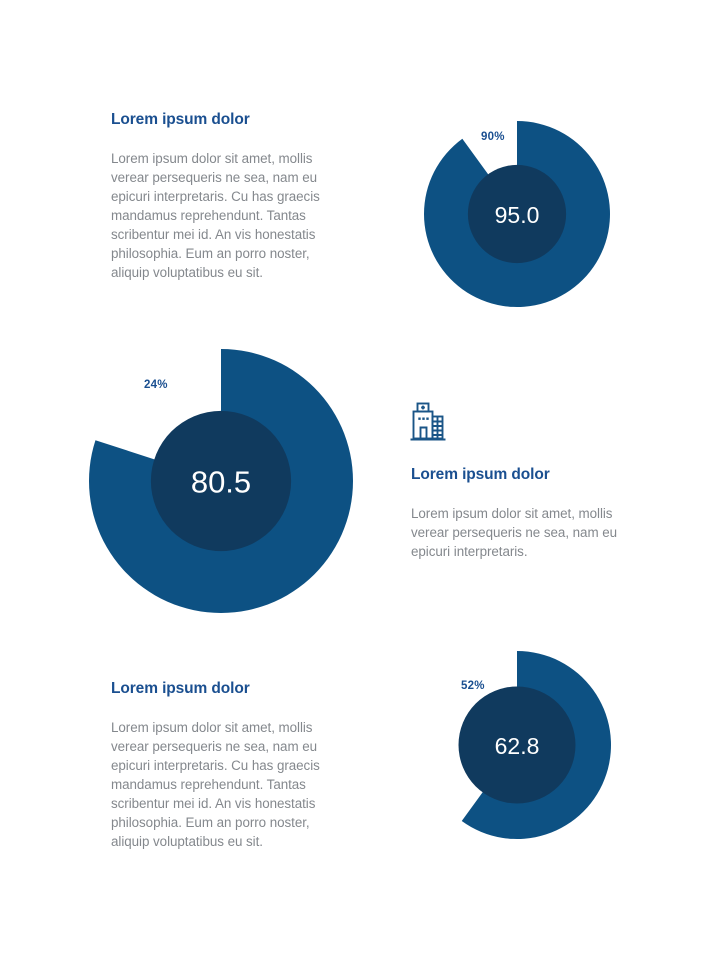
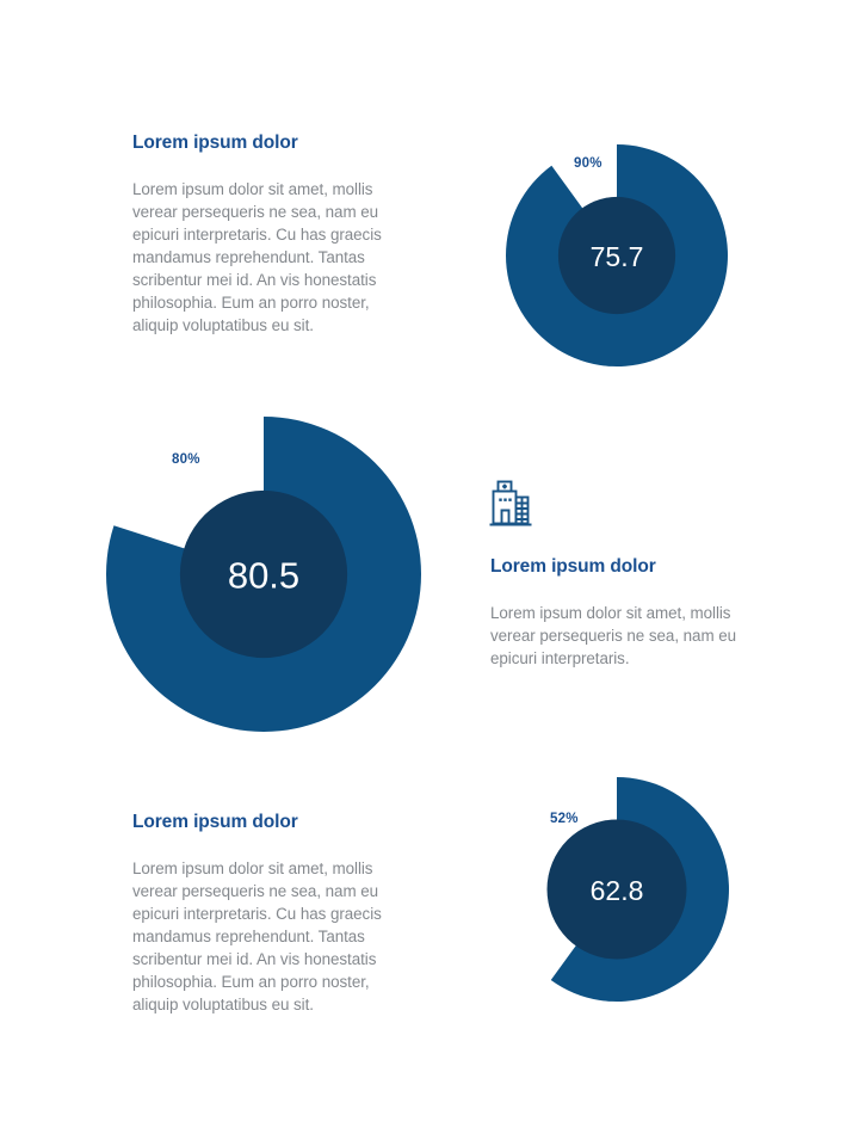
  Lorem ipsum dolor
  Lorem ipsum dolor sit amet, mollis verear persequeris ne sea, nam eu epicuri interpretaris. Cu has graecis mandamus reprehendunt. Tantas scribentur mei id. An vis honestatis philosophia. Eum an porro noster, aliquip voluptatibus eu sit.
- 95.0
+ 75.7
  90%
  80.5
- 24%
+ 80%
  Lorem ipsum dolor
  Lorem ipsum dolor sit amet, mollis verear persequeris ne sea, nam eu epicuri interpretaris.
  Lorem ipsum dolor
  Lorem ipsum dolor sit amet, mollis verear persequeris ne sea, nam eu epicuri interpretaris. Cu has graecis mandamus reprehendunt. Tantas scribentur mei id. An vis honestatis philosophia. Eum an porro noster, aliquip voluptatibus eu sit.
  62.8
  52%
